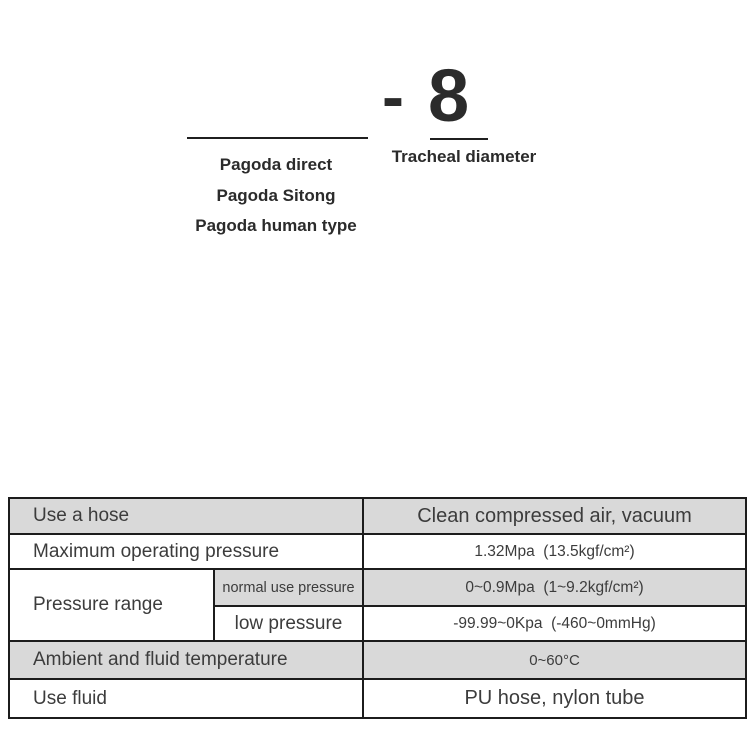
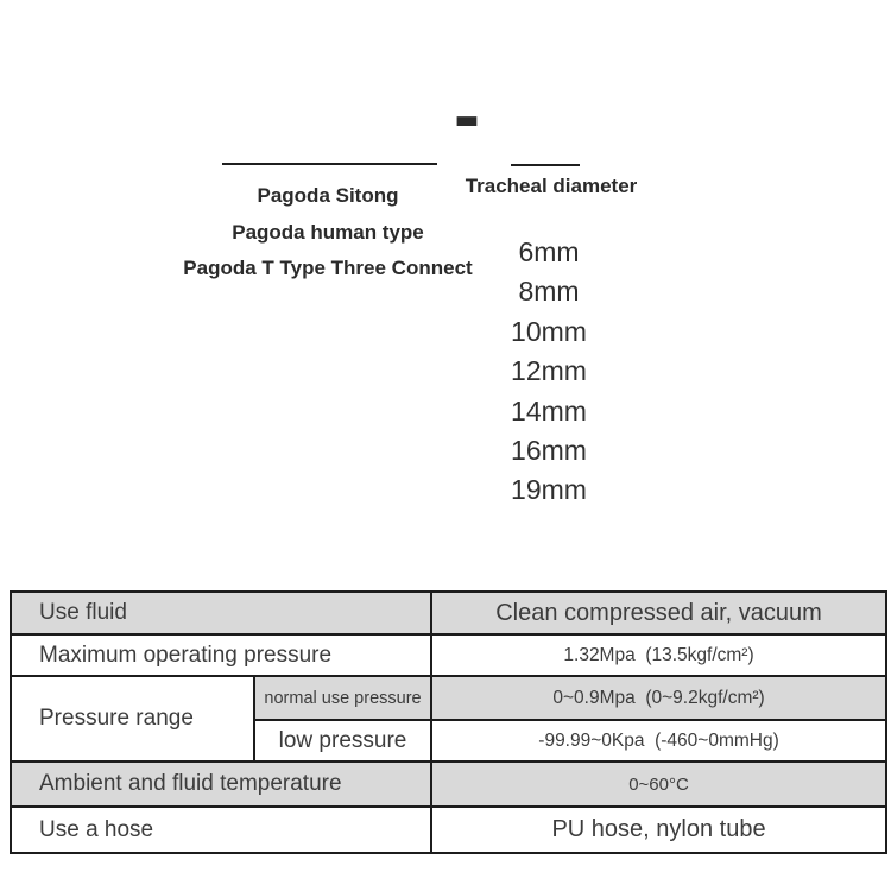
  -
- 8
  Tracheal diameter
- Pagoda direct
  Pagoda Sitong
  Pagoda human type
+ Pagoda T Type Three Connect
+ 6mm
+ 8mm
+ 10mm
+ 12mm
+ 14mm
+ 16mm
+ 19mm
- Use a hose	Clean compressed air, vacuum
+ Use fluid	Clean compressed air, vacuum
  Maximum operating pressure	1.32Mpa (13.5kgf/cm²)
- Pressure range	normal use pressure	0~0.9Mpa (1~9.2kgf/cm²)
+ Pressure range	normal use pressure	0~0.9Mpa (0~9.2kgf/cm²)
  low pressure	-99.99~0Kpa (-460~0mmHg)
  Ambient and fluid temperature	0~60°C
- Use fluid	PU hose, nylon tube
+ Use a hose	PU hose, nylon tube
